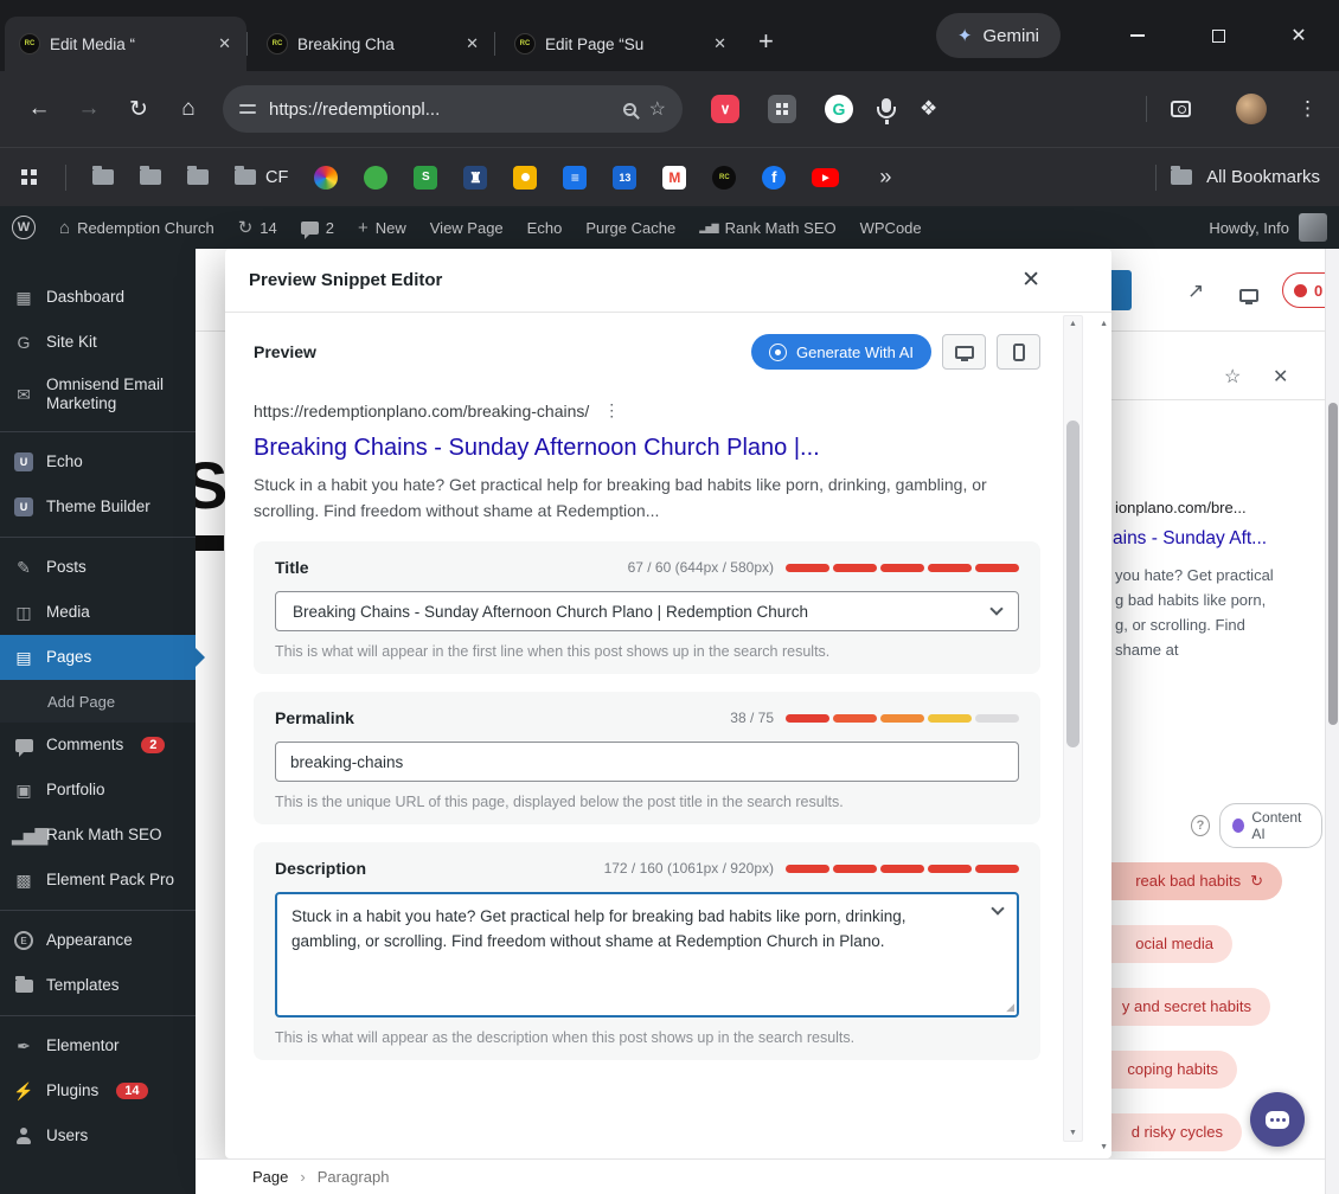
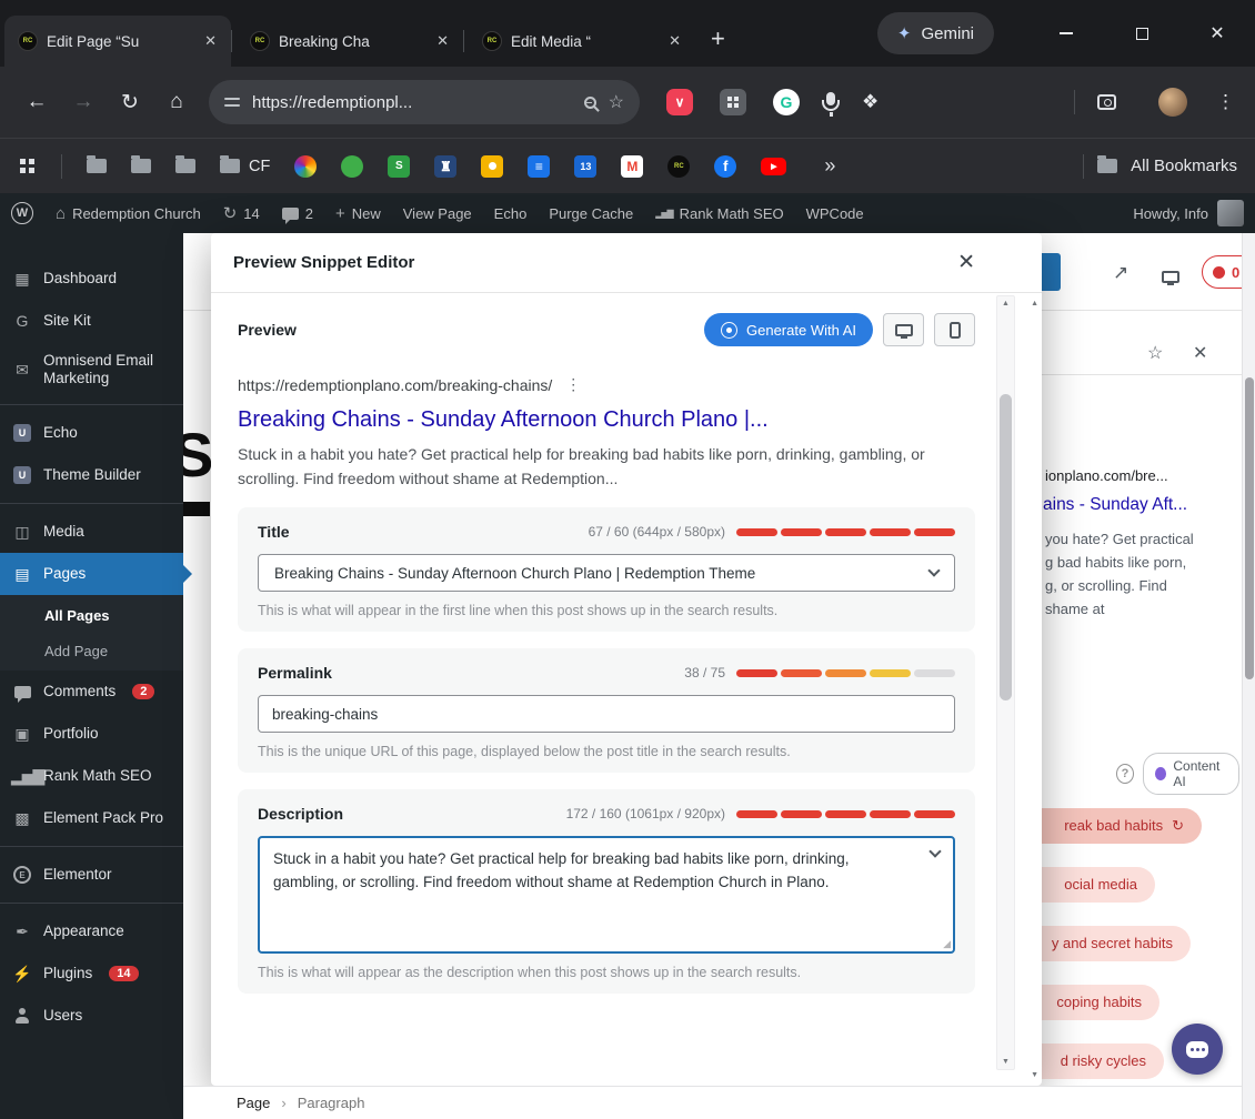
- Edit Media “
+ Edit Page “Su
  ✕
  Breaking Cha
  ✕
- Edit Page “Su
+ Edit Media “
  ✕
  +
  ✦
  Gemini
  ✕
  ←
  →
  ↻
  ⌂
  https://redemptionpl...
  ☆
  ∨
  G
  ❖
  ⋮
  CF
  S
  ♜
  ≡
  13
  M
  f
  »
  All Bookmarks
  W
  ⌂
  Redemption Church
  ↻
  14
  2
  +
  New
  View Page
  Echo
  Purge Cache
  ▂▅▇
  Rank Math SEO
  WPCode
  Howdy, Info
  ▦
  Dashboard
  G
  Site Kit
  ✉
  Omnisend Email Marketing
  U
  Echo
  U
  Theme Builder
- ✎
- Posts
  ◫
  Media
  ▤
  Pages
+ All Pages
  Add Page
  Comments
  2
  ▣
  Portfolio
  ▂▅▇
  Rank Math SEO
  ▩
  Element Pack Pro
  E
- Appearance
+ Elementor
- Templates
  ✒
- Elementor
+ Appearance
  ⚡
  Plugins
  14
  Users
  S
  ↗
  ☆
  ✕
  ionplano.com/bre...
  ains - Sunday Aft...
  you hate? Get practical
  g bad habits like porn,
  g, or scrolling. Find
  shame at
  ?
  Content AI
  reak bad habits
  ↻
  ocial media
  y and secret habits
  coping habits
  d risky cycles
  Preview Snippet Editor
  ✕
  Preview
  Generate With AI
  https://redemptionplano.com/breaking-chains/
  ⋮
  Breaking Chains - Sunday Afternoon Church Plano |...
  Stuck in a habit you hate? Get practical help for breaking bad habits like porn, drinking, gambling, or scrolling. Find freedom without shame at Redemption...
  Title
  67 / 60 (644px / 580px)
- Breaking Chains - Sunday Afternoon Church Plano | Redemption Church
+ Breaking Chains - Sunday Afternoon Church Plano | Redemption Theme
  This is what will appear in the first line when this post shows up in the search results.
  Permalink
  38 / 75
  breaking-chains
  This is the unique URL of this page, displayed below the post title in the search results.
  Description
  172 / 160 (1061px / 920px)
  ◢
  This is what will appear as the description when this post shows up in the search results.
  Page
  ›
  Paragraph
